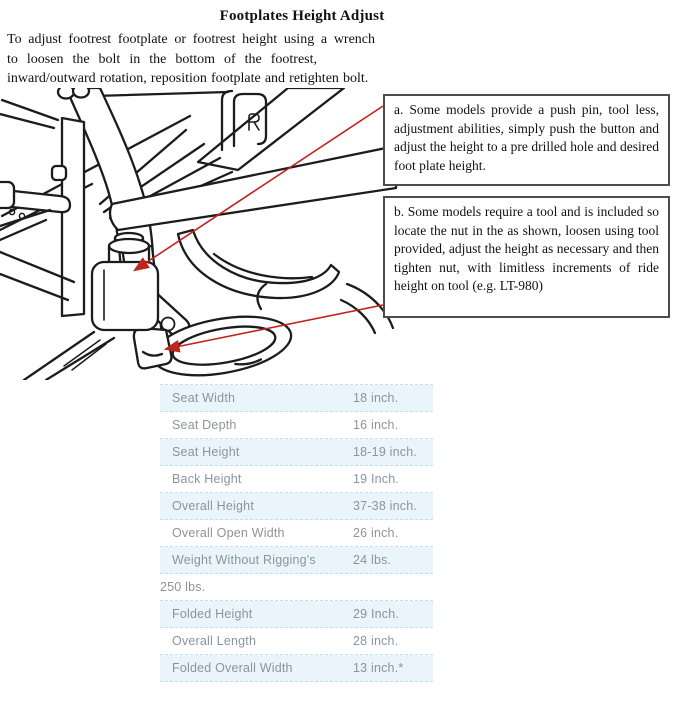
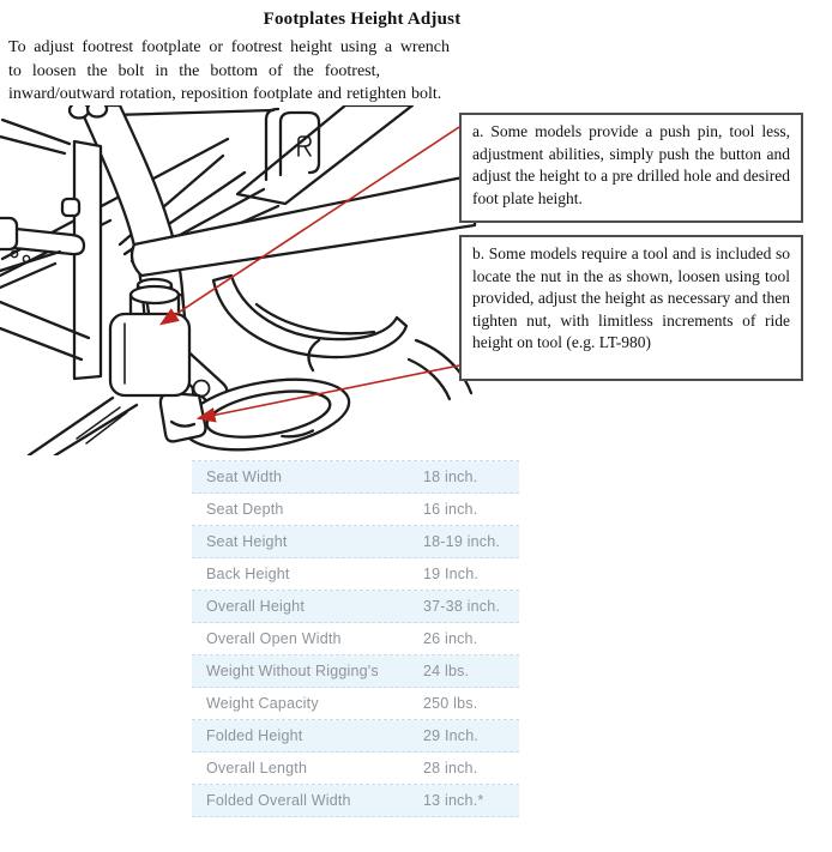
  Footplates Height Adjust
  To adjust footrest footplate or footrest height using a wrench
  to loosen the bolt in the bottom of the footrest,
  inward/outward rotation, reposition footplate and retighten bolt.
  a. Some models provide a push pin, tool less, adjustment abilities, simply push the button and adjust the height to a pre drilled hole and desired foot plate height.
  b. Some models require a tool and is included so locate the nut in the as shown, loosen using tool provided, adjust the height as necessary and then tighten nut, with limitless increments of ride height on tool (e.g. LT-980)
  Seat Width
  18 inch.
  Seat Depth
  16 inch.
  Seat Height
  18-19 inch.
  Back Height
  19 Inch.
  Overall Height
  37-38 inch.
  Overall Open Width
  26 inch.
  Weight Without Rigging's
  24 lbs.
+ Weight Capacity
  250 lbs.
  Folded Height
  29 Inch.
  Overall Length
  28 inch.
  Folded Overall Width
  13 inch.*
